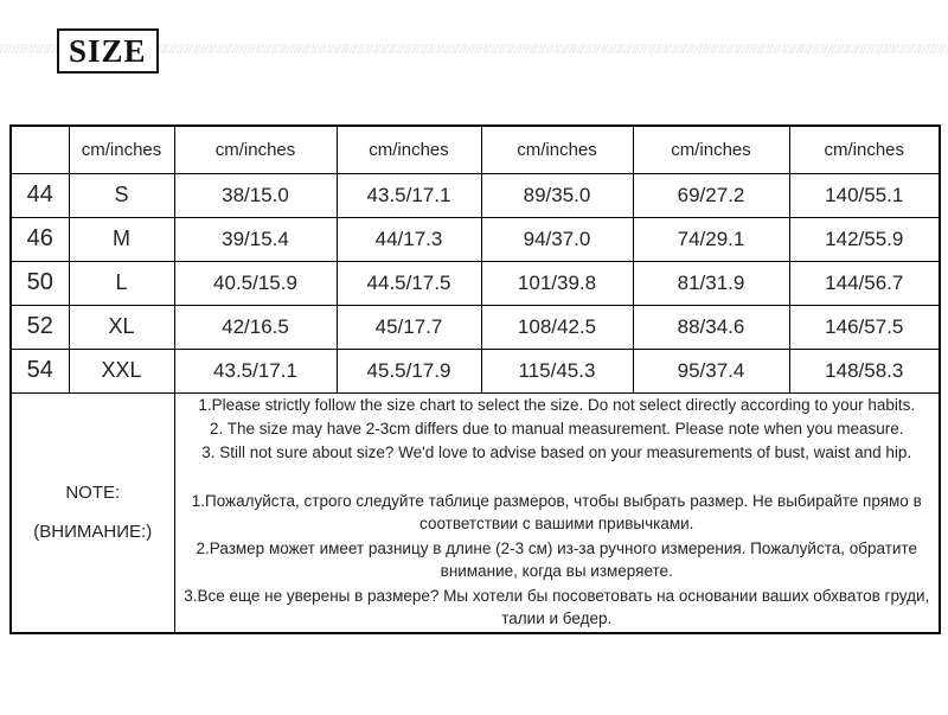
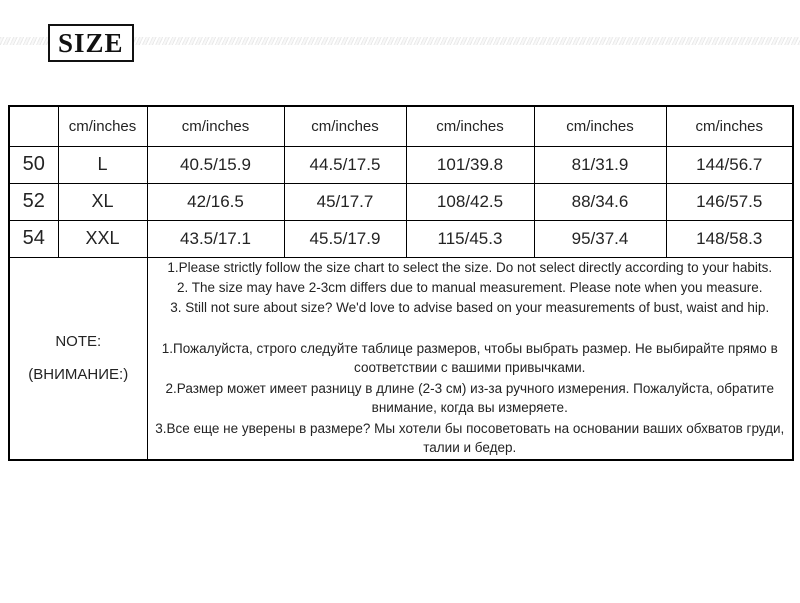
  SIZE
  	cm/inches	cm/inches	cm/inches	cm/inches	cm/inches	cm/inches
- 44	S	38/15.0	43.5/17.1	89/35.0	69/27.2	140/55.1
- 46	M	39/15.4	44/17.3	94/37.0	74/29.1	142/55.9
  50	L	40.5/15.9	44.5/17.5	101/39.8	81/31.9	144/56.7
  52	XL	42/16.5	45/17.7	108/42.5	88/34.6	146/57.5
  54	XXL	43.5/17.1	45.5/17.9	115/45.3	95/37.4	148/58.3
  NOTE: (ВНИМАНИЕ:)	1.Please strictly follow the size chart to select the size. Do not select directly according to your habits. 2. The size may have 2-3cm differs due to manual measurement. Please note when you measure. 3. Still not sure about size? We'd love to advise based on your measurements of bust, waist and hip. 1.Пожалуйста, строго следуйте таблице размеров, чтобы выбрать размер. Не выбирайте прямо в соответствии с вашими привычками. 2.Размер может имеет разницу в длине (2-3 см) из-за ручного измерения. Пожалуйста, обратите внимание, когда вы измеряете. 3.Все еще не уверены в размере? Мы хотели бы посоветовать на основании ваших обхватов груди, талии и бедер.
